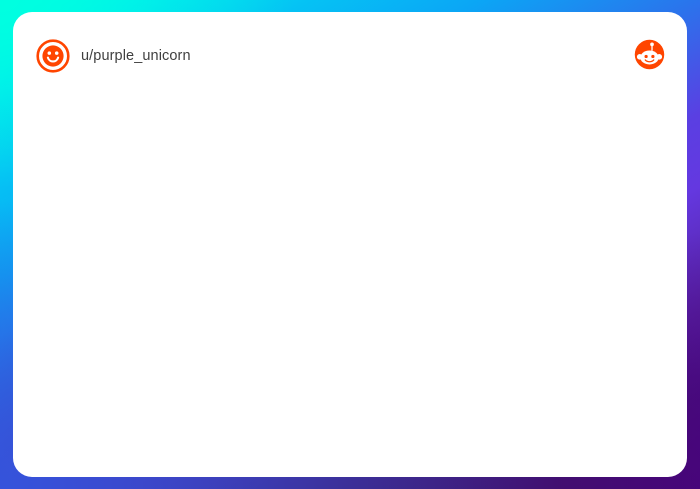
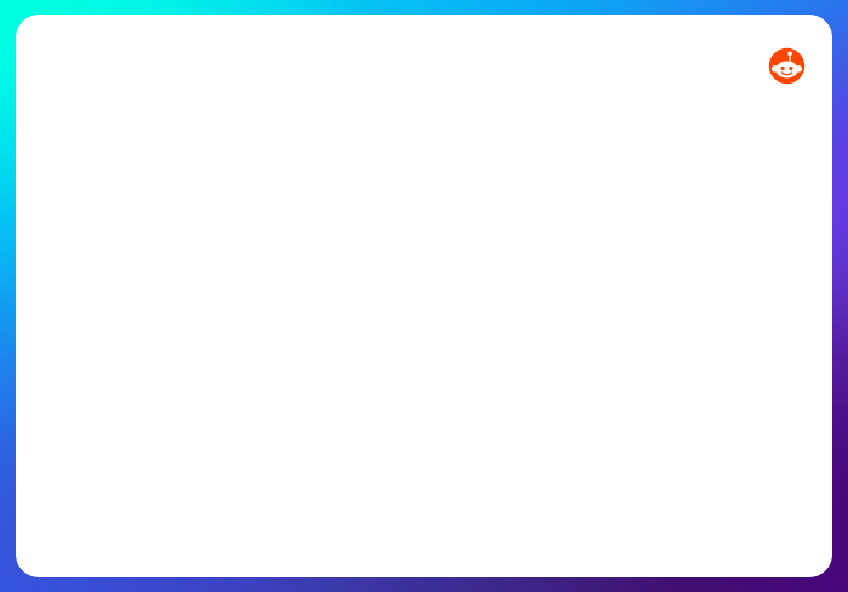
- u/purple_unicorn
